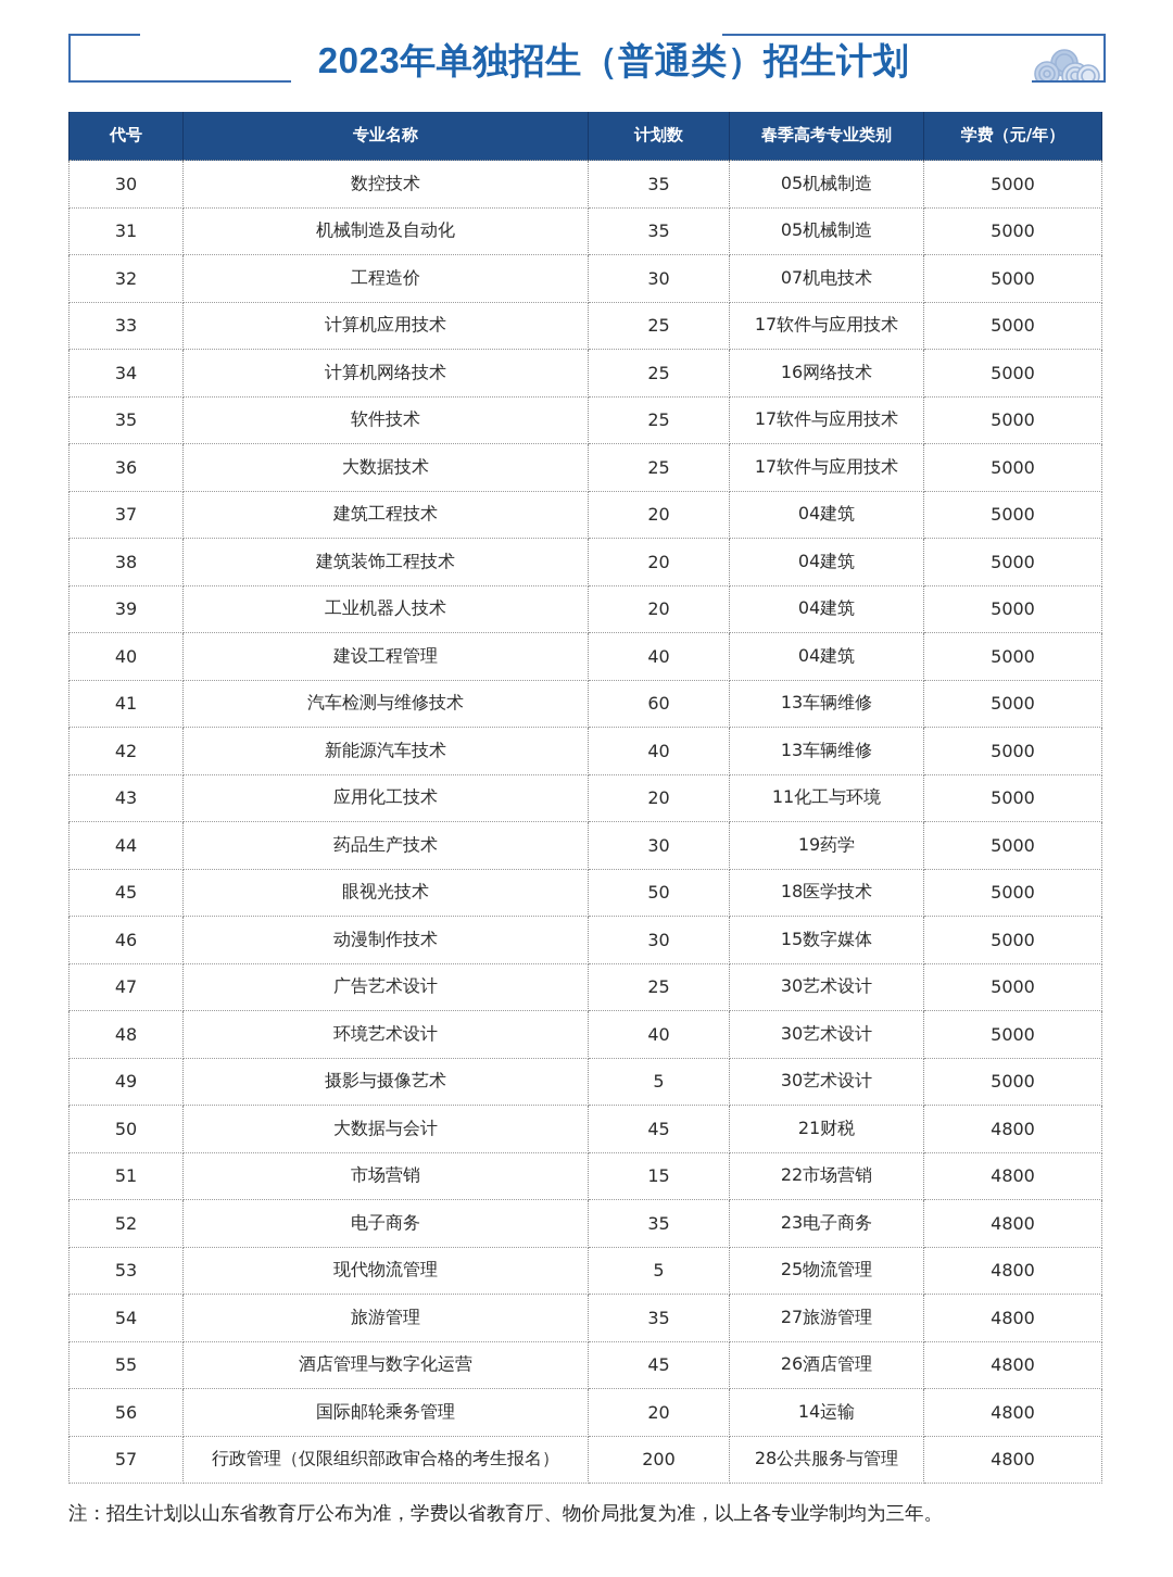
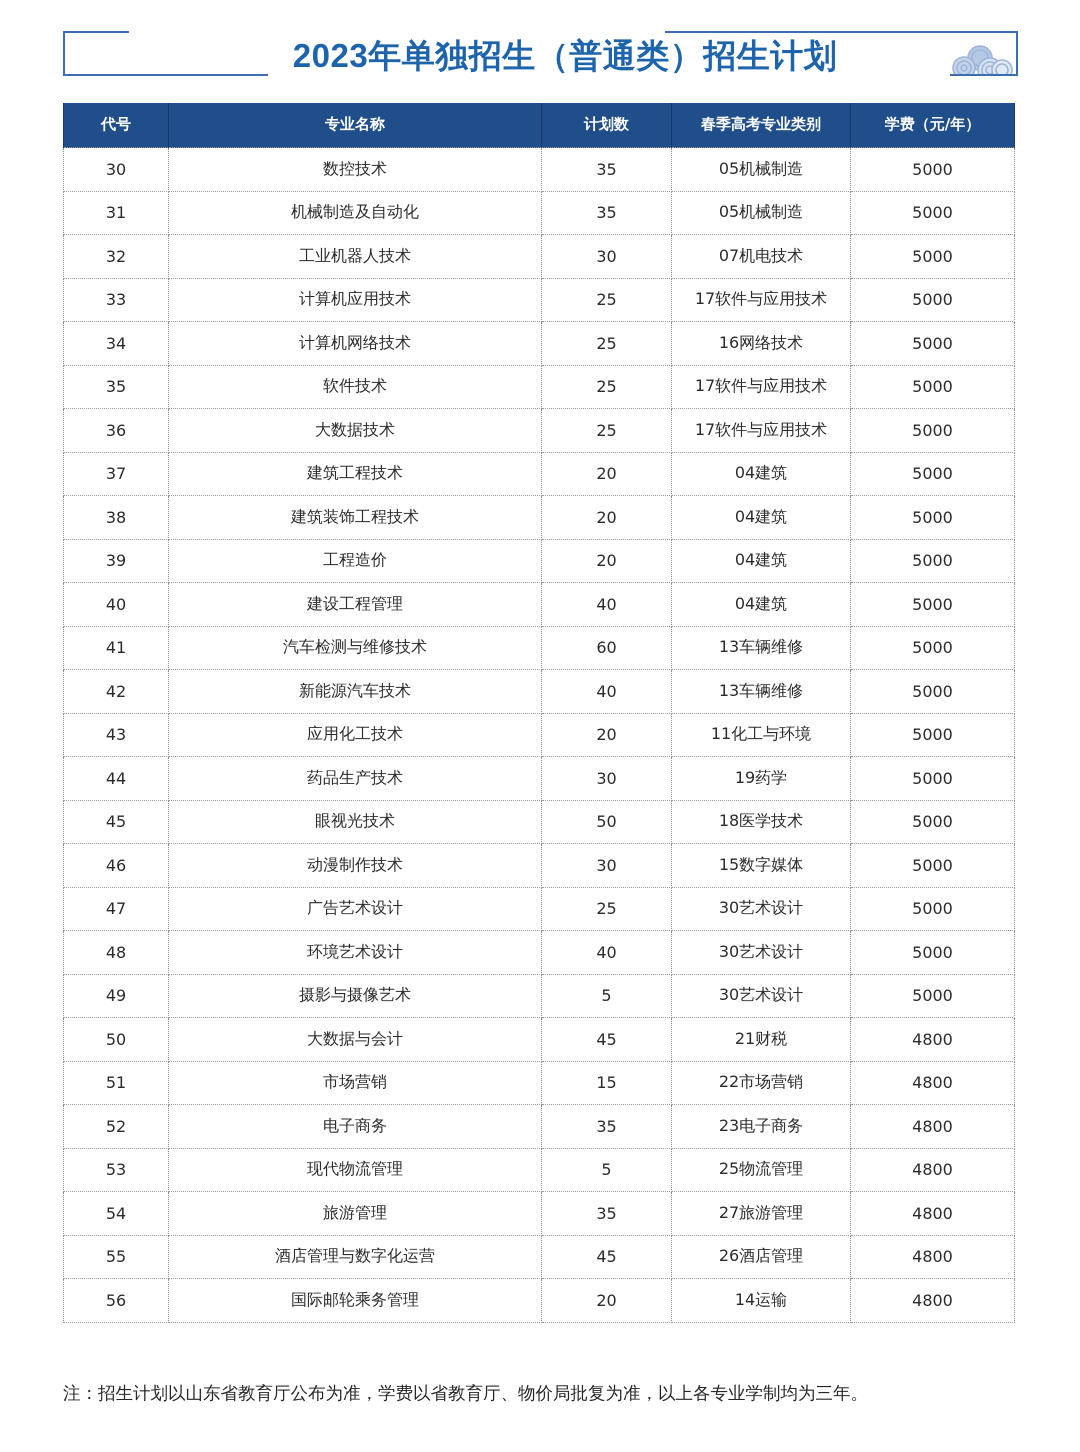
  2023年单独招生（普通类）招生计划
  代号	专业名称	计划数	春季高考专业类别	学费（元/年）
  30	数控技术	35	05机械制造	5000
  31	机械制造及自动化	35	05机械制造	5000
- 32	工程造价	30	07机电技术	5000
+ 32	工业机器人技术	30	07机电技术	5000
  33	计算机应用技术	25	17软件与应用技术	5000
  34	计算机网络技术	25	16网络技术	5000
  35	软件技术	25	17软件与应用技术	5000
  36	大数据技术	25	17软件与应用技术	5000
  37	建筑工程技术	20	04建筑	5000
  38	建筑装饰工程技术	20	04建筑	5000
- 39	工业机器人技术	20	04建筑	5000
+ 39	工程造价	20	04建筑	5000
  40	建设工程管理	40	04建筑	5000
  41	汽车检测与维修技术	60	13车辆维修	5000
  42	新能源汽车技术	40	13车辆维修	5000
  43	应用化工技术	20	11化工与环境	5000
  44	药品生产技术	30	19药学	5000
  45	眼视光技术	50	18医学技术	5000
  46	动漫制作技术	30	15数字媒体	5000
  47	广告艺术设计	25	30艺术设计	5000
  48	环境艺术设计	40	30艺术设计	5000
  49	摄影与摄像艺术	5	30艺术设计	5000
  50	大数据与会计	45	21财税	4800
  51	市场营销	15	22市场营销	4800
  52	电子商务	35	23电子商务	4800
  53	现代物流管理	5	25物流管理	4800
  54	旅游管理	35	27旅游管理	4800
  55	酒店管理与数字化运营	45	26酒店管理	4800
  56	国际邮轮乘务管理	20	14运输	4800
- 57	行政管理（仅限组织部政审合格的考生报名）	200	28公共服务与管理	4800
  注：招生计划以山东省教育厅公布为准，学费以省教育厅、物价局批复为准，以上各专业学制均为三年。
